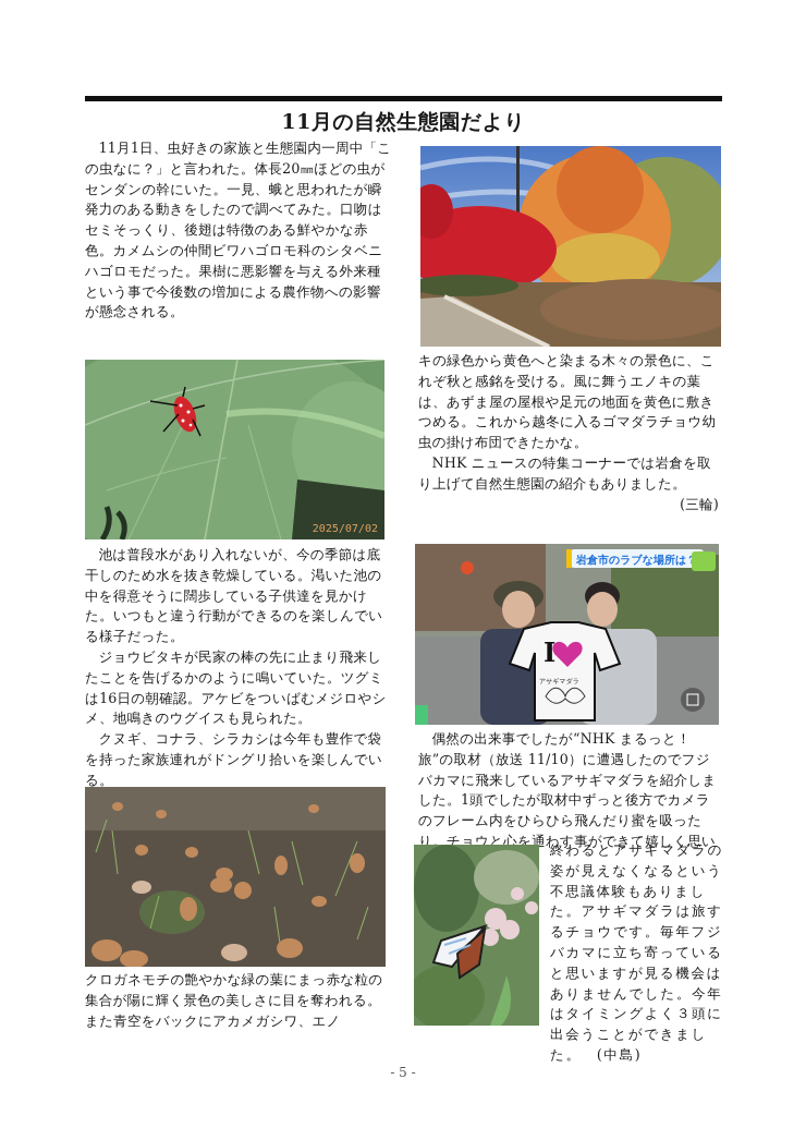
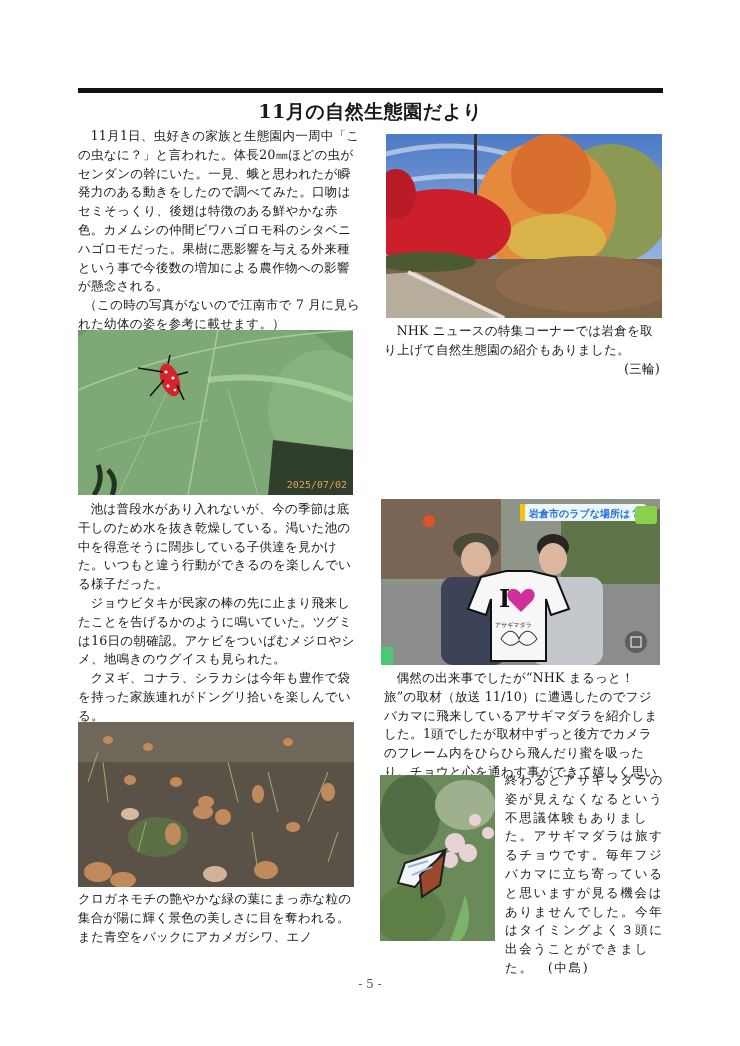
  11月の自然生態園だより
  11月1日、虫好きの家族と生態園内一周中「この虫なに？」と言われた。体長20㎜ほどの虫がセンダンの幹にいた。一見、蛾と思われたが瞬発力のある動きをしたので調べてみた。口吻はセミそっくり、後翅は特徴のある鮮やかな赤色。カメムシの仲間ビワハゴロモ科のシタベニハゴロモだった。果樹に悪影響を与える外来種という事で今後数の増加による農作物への影響が懸念される。
+ （この時の写真がないので江南市で 7 月に見られた幼体の姿を参考に載せます。）
  2025/07/02
  池は普段水があり入れないが、今の季節は底干しのため水を抜き乾燥している。渇いた池の中を得意そうに闊歩している子供達を見かけた。いつもと違う行動ができるのを楽しんでいる様子だった。
  ジョウビタキが民家の棒の先に止まり飛来したことを告げるかのように鳴いていた。ツグミは16日の朝確認。アケビをついばむメジロやシメ、地鳴きのウグイスも見られた。
  クヌギ、コナラ、シラカシは今年も豊作で袋を持った家族連れがドングリ拾いを楽しんでいる。
  クロガネモチの艶やかな緑の葉にまっ赤な粒の集合が陽に輝く景色の美しさに目を奪われる。また青空をバックにアカメガシワ、エノ
- キの緑色から黄色へと染まる木々の景色に、これぞ秋と感銘を受ける。風に舞うエノキの葉は、あずま屋の屋根や足元の地面を黄色に敷きつめる。これから越冬に入るゴマダラチョウ幼虫の掛け布団できたかな。
  NHK ニュースの特集コーナーでは岩倉を取り上げて自然生態園の紹介もありました。
  (三輪)
  岩倉市のラブな場所は
  I
  偶然の出来事でしたが“NHK まるっと！旅”の取材（放送 11/10）に遭遇したのでフジバカマに飛来しているアサギマダラを紹介しました。1頭でしたが取材中ずっと後方でカメラのフレーム内をひらひら飛んだり蜜を吸ったり。チョウと心を通わす事ができて嬉しく思い
  終わるとアサギマダラの姿が見えなくなるという不思議体験もありました。アサギマダラは旅するチョウです。毎年フジバカマに立ち寄っていると思いますが見る機会はありませんでした。今年はタイミングよく３頭に出会うことができました。 (中島)
  - 5 -
